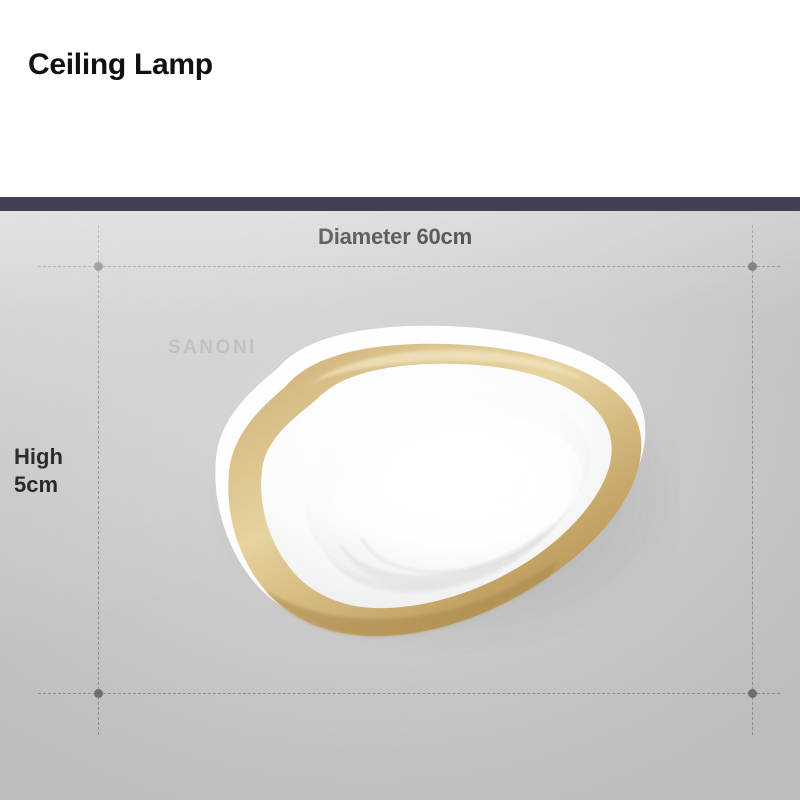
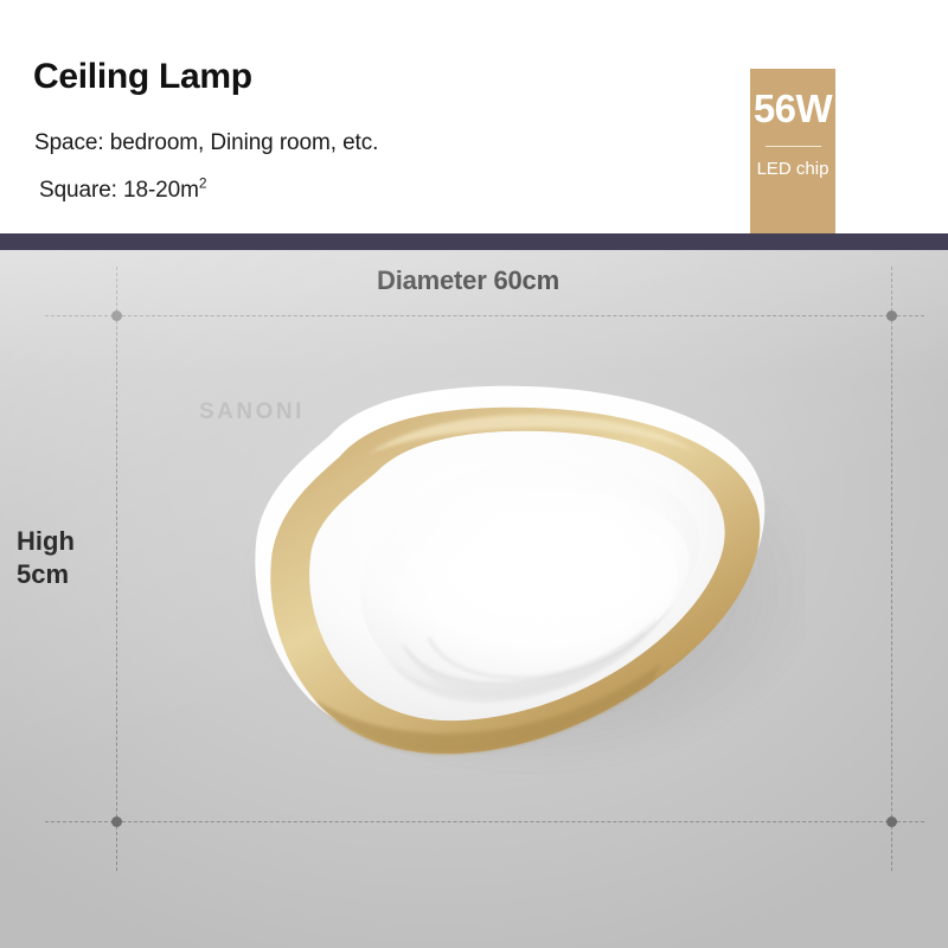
  Ceiling Lamp
+ Space: bedroom, Dining room, etc.
+ Square: 18-20m2
+ 56W
+ LED chip
